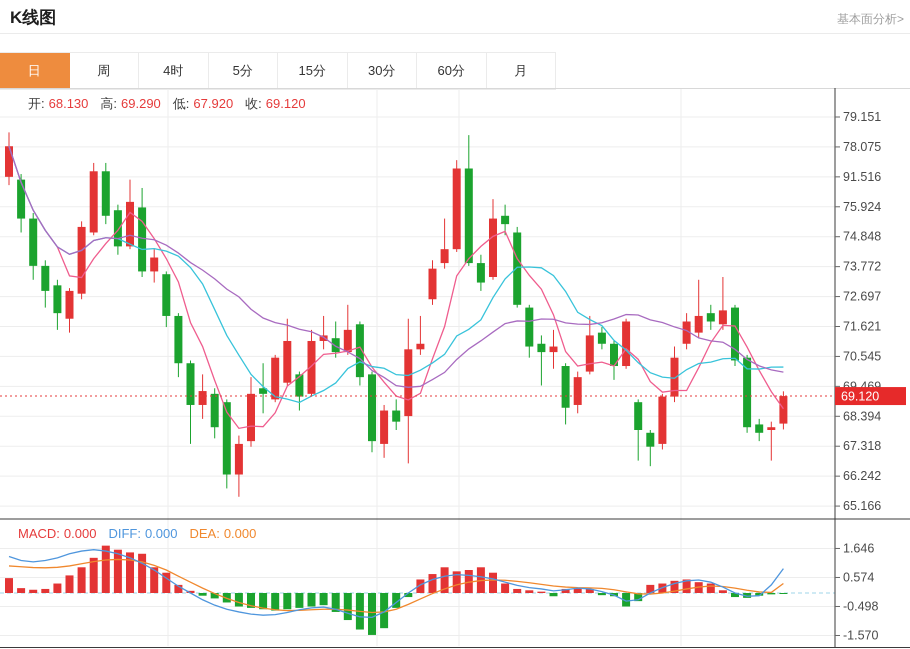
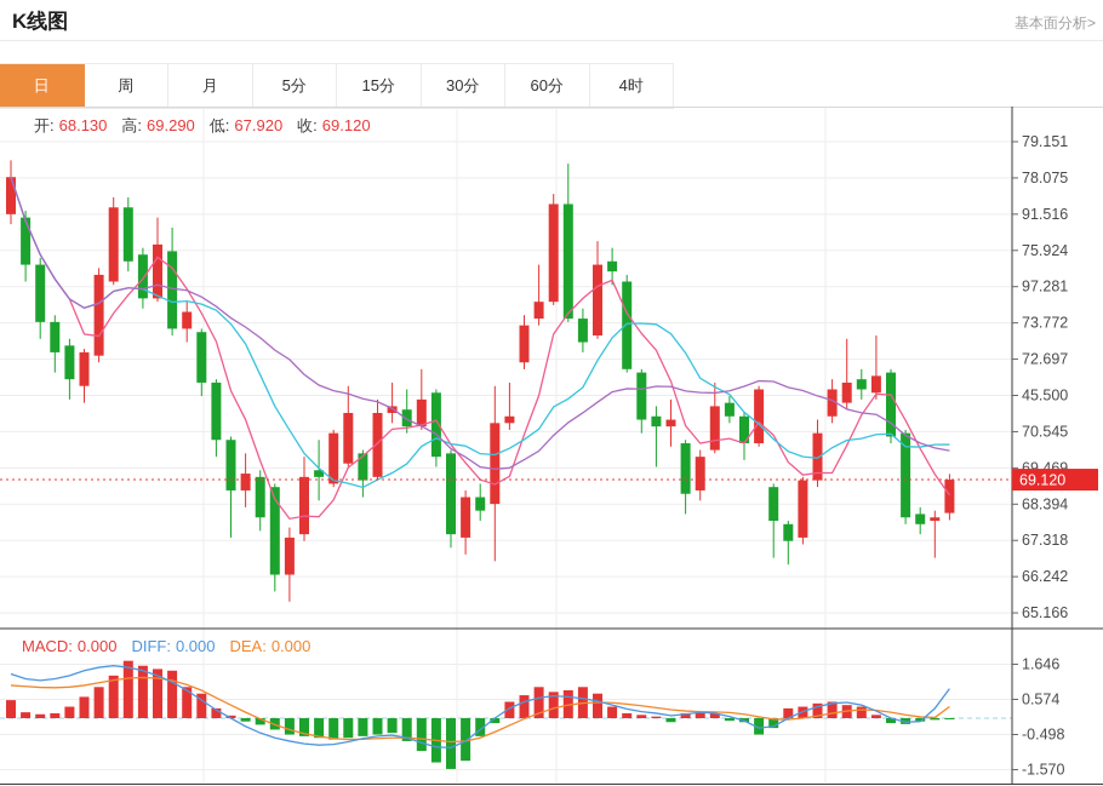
  K线图
  基本面分析>
  日
  周
- 4时
+ 月
  5分
  15分
  30分
  60分
- 月
+ 4时
  开: 68.130 高: 69.290 低: 67.920 收: 69.120
  MACD: 0.000 DIFF: 0.000 DEA: 0.000
  79.151
  78.075
  91.516
  75.924
- 74.848
+ 97.281
  73.772
  72.697
- 71.621
+ 45.500
  70.545
  69.469
  68.394
  67.318
  66.242
  65.166
  1.646
  0.574
  -0.498
  -1.570
  69.120
